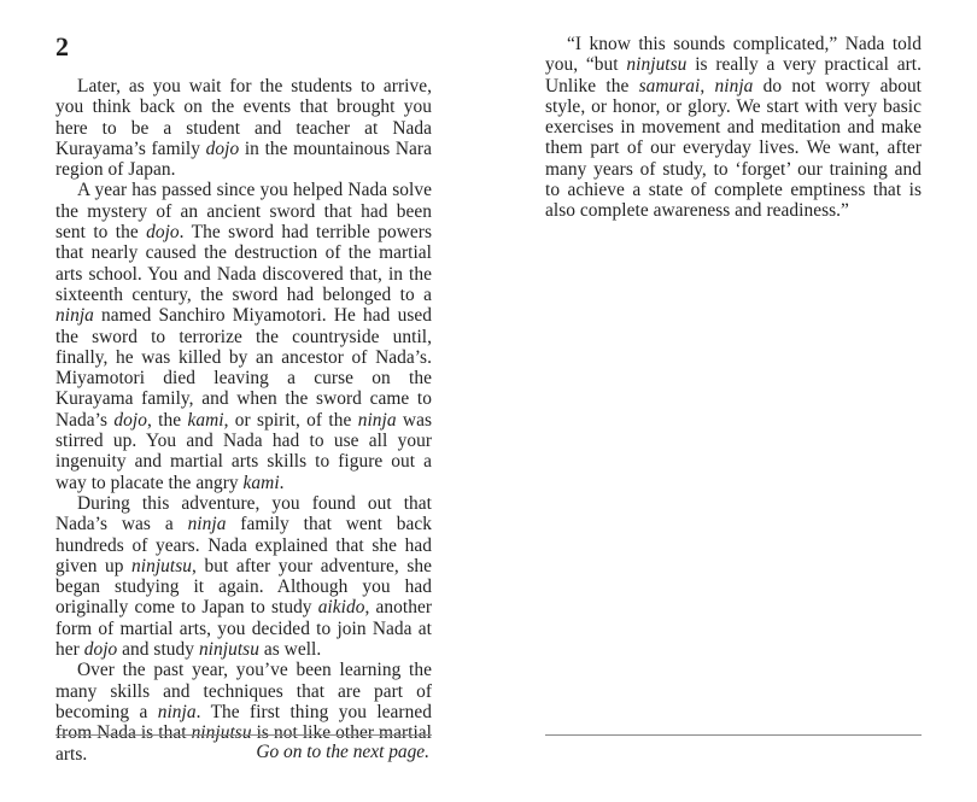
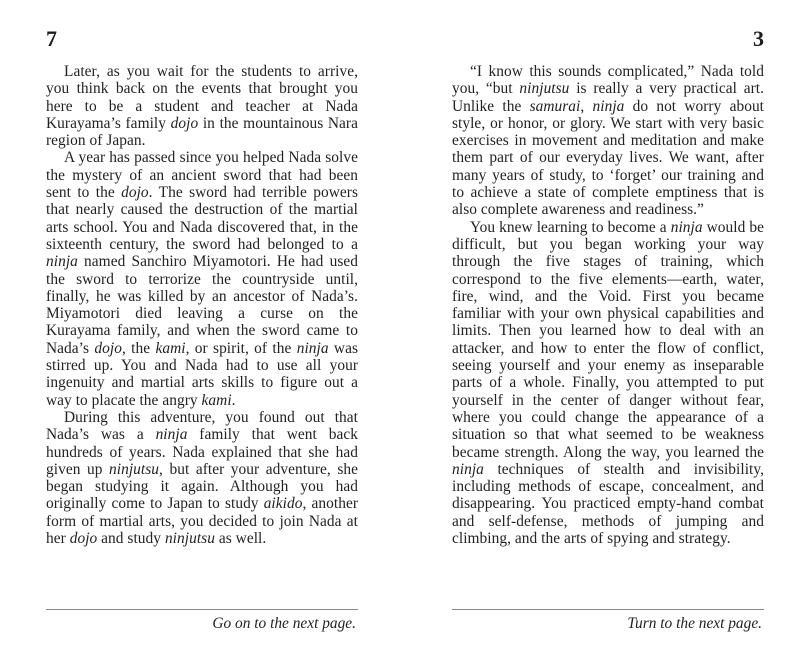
- 2
+ 7
  Later, as you wait for the students to arrive, you think back on the events that brought you here to be a student and teacher at Nada Kurayama’s family dojo in the mountainous Nara region of Japan.
  A year has passed since you helped Nada solve the mystery of an ancient sword that had been sent to the dojo. The sword had terrible powers that nearly caused the destruction of the martial arts school. You and Nada discovered that, in the sixteenth century, the sword had belonged to a ninja named Sanchiro Miyamotori. He had used the sword to terrorize the countryside until, finally, he was killed by an ancestor of Nada’s. Miyamotori died leaving a curse on the Kurayama family, and when the sword came to Nada’s dojo, the kami, or spirit, of the ninja was stirred up. You and Nada had to use all your ingenuity and martial arts skills to figure out a way to placate the angry kami.
  During this adventure, you found out that Nada’s was a ninja family that went back hundreds of years. Nada explained that she had given up ninjutsu, but after your adventure, she began studying it again. Although you had originally come to Japan to study aikido, another form of martial arts, you decided to join Nada at her dojo and study ninjutsu as well.
- Over the past year, you’ve been learning the many skills and techniques that are part of becoming a ninja. The first thing you learned from Nada is that ninjutsu is not like other martial arts.
  Go on to the next page.
+ 3
  “I know this sounds complicated,” Nada told you, “but ninjutsu is really a very practical art. Unlike the samurai, ninja do not worry about style, or honor, or glory. We start with very basic exercises in movement and meditation and make them part of our everyday lives. We want, after many years of study, to ‘forget’ our training and to achieve a state of complete emptiness that is also complete awareness and readiness.”
+ You knew learning to become a ninja would be difficult, but you began working your way through the five stages of training, which correspond to the five elements—earth, water, fire, wind, and the Void. First you became familiar with your own physical capabilities and limits. Then you learned how to deal with an attacker, and how to enter the flow of conflict, seeing yourself and your enemy as inseparable parts of a whole. Finally, you attempted to put yourself in the center of danger without fear, where you could change the appearance of a situation so that what seemed to be weakness became strength. Along the way, you learned the ninja techniques of stealth and invisibility, including methods of escape, concealment, and disappearing. You practiced empty-hand combat and self-defense, methods of jumping and climbing, and the arts of spying and strategy.
+ Turn to the next page.
